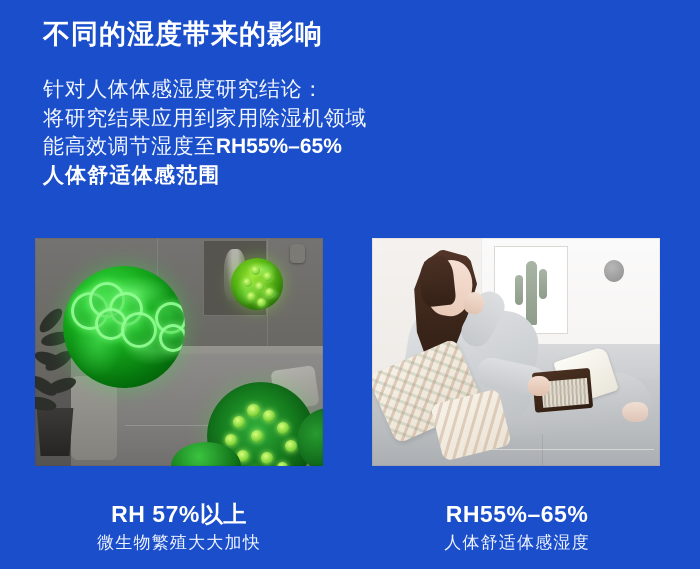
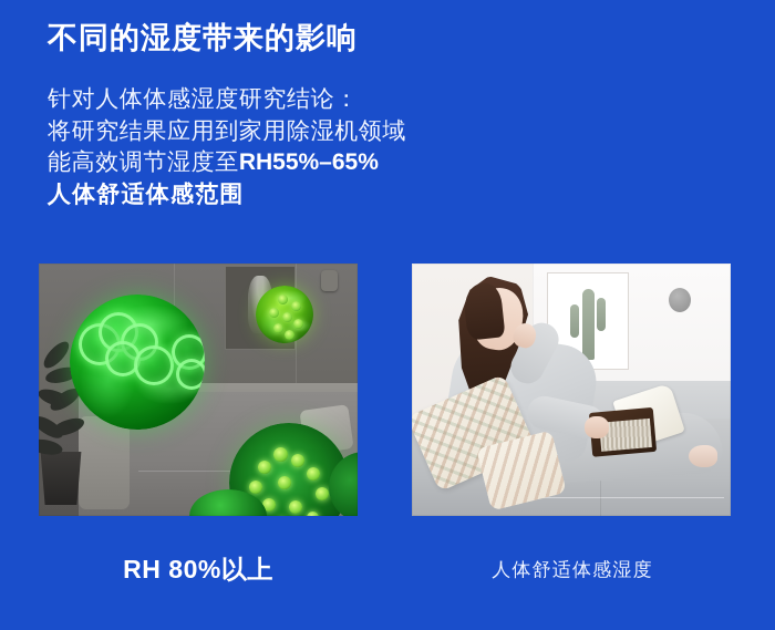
  不同的湿度带来的影响
  针对人体体感湿度研究结论：
  将研究结果应用到家用除湿机领域
  能高效调节湿度至RH55%–65%
  人体舒适体感范围
- RH 57%以上
+ RH 80%以上
- 微生物繁殖大大加快
- RH55%–65%
  人体舒适体感湿度
